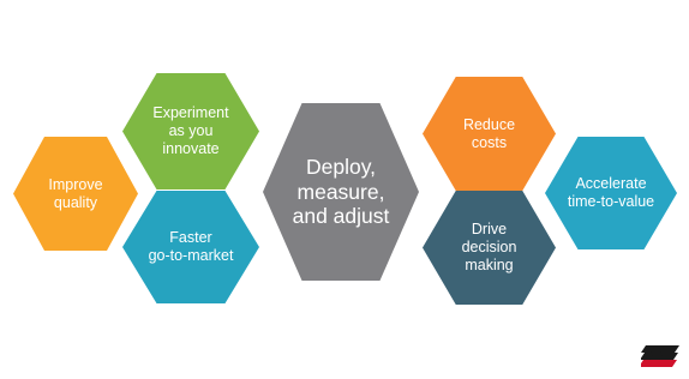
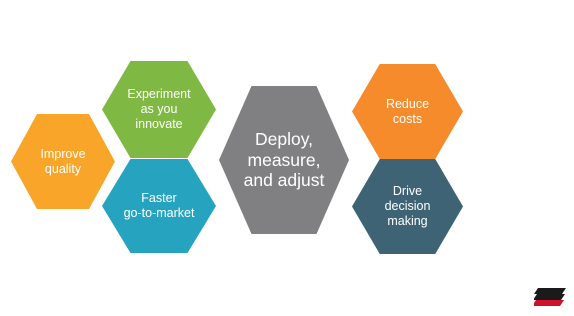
  Improve
  quality
  Experiment
  as you
  innovate
  Faster
  go-to-market
  Deploy,
  measure,
  and adjust
  Reduce
  costs
  Drive
  decision
  making
- Accelerate
- time-to-value
